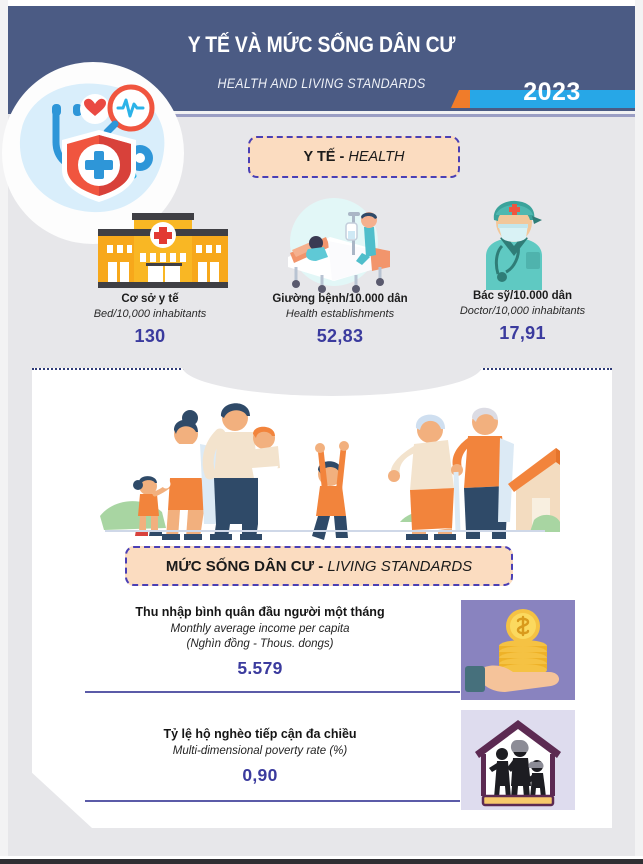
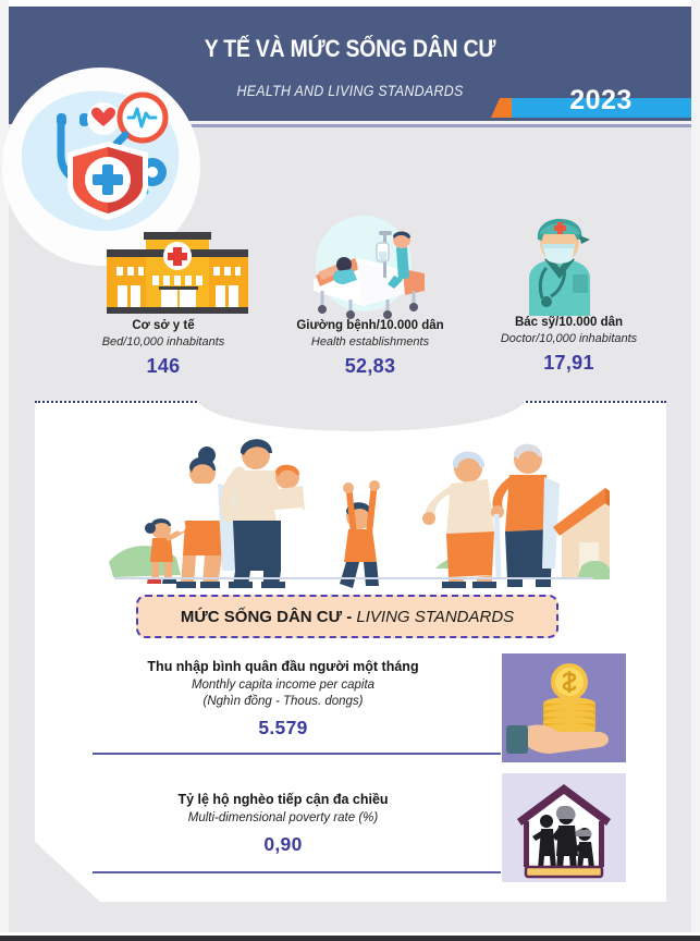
  Y TẾ VÀ MỨC SỐNG DÂN CƯ
  HEALTH AND LIVING STANDARDS
  2023
- Y TẾ - HEALTH
  Cơ sở y tế
  Bed/10,000 inhabitants
- 130
+ 146
  Giường bệnh/10.000 dân
  Health establishments
  52,83
  Bác sỹ/10.000 dân
  Doctor/10,000 inhabitants
  17,91
  MỨC SỐNG DÂN CƯ - LIVING STANDARDS
  Thu nhập bình quân đầu người một tháng
- Monthly average income per capita
+ Monthly capita income per capita
  (Nghìn đồng - Thous. dongs)
  5.579
  Tỷ lệ hộ nghèo tiếp cận đa chiều
  Multi-dimensional poverty rate (%)
  0,90
